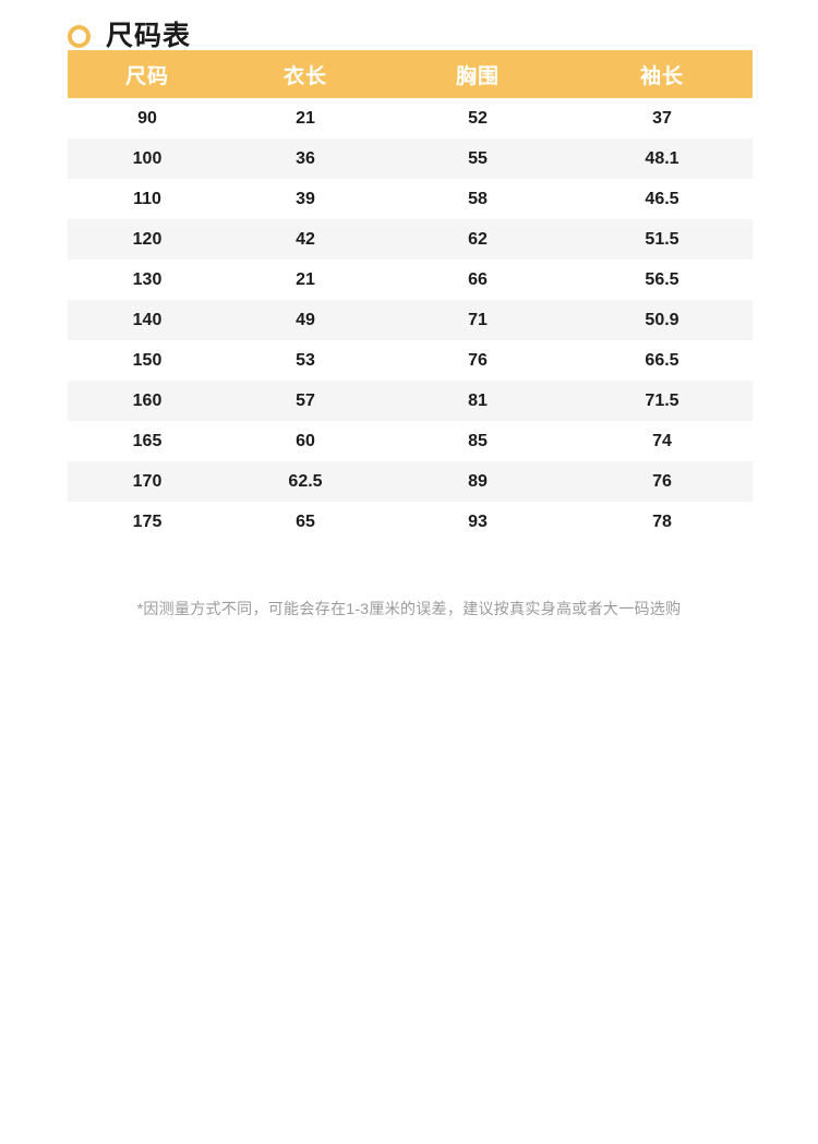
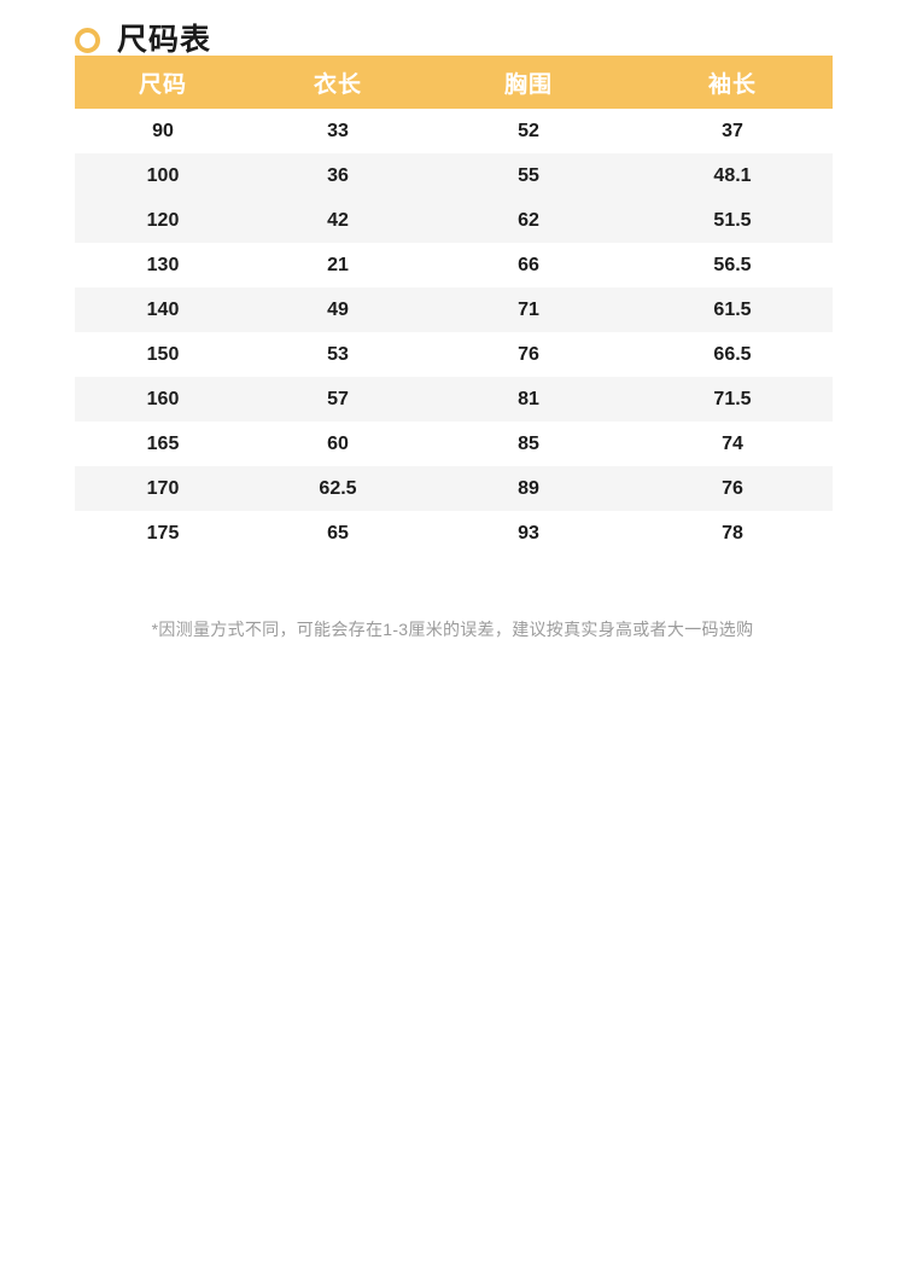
  尺码表
  尺码	衣长	胸围	袖长
- 90	21	52	37
+ 90	33	52	37
  100	36	55	48.1
- 110	39	58	46.5
  120	42	62	51.5
  130	21	66	56.5
- 140	49	71	50.9
+ 140	49	71	61.5
  150	53	76	66.5
  160	57	81	71.5
  165	60	85	74
  170	62.5	89	76
  175	65	93	78
  *因测量方式不同，可能会存在1-3厘米的误差，建议按真实身高或者大一码选购
